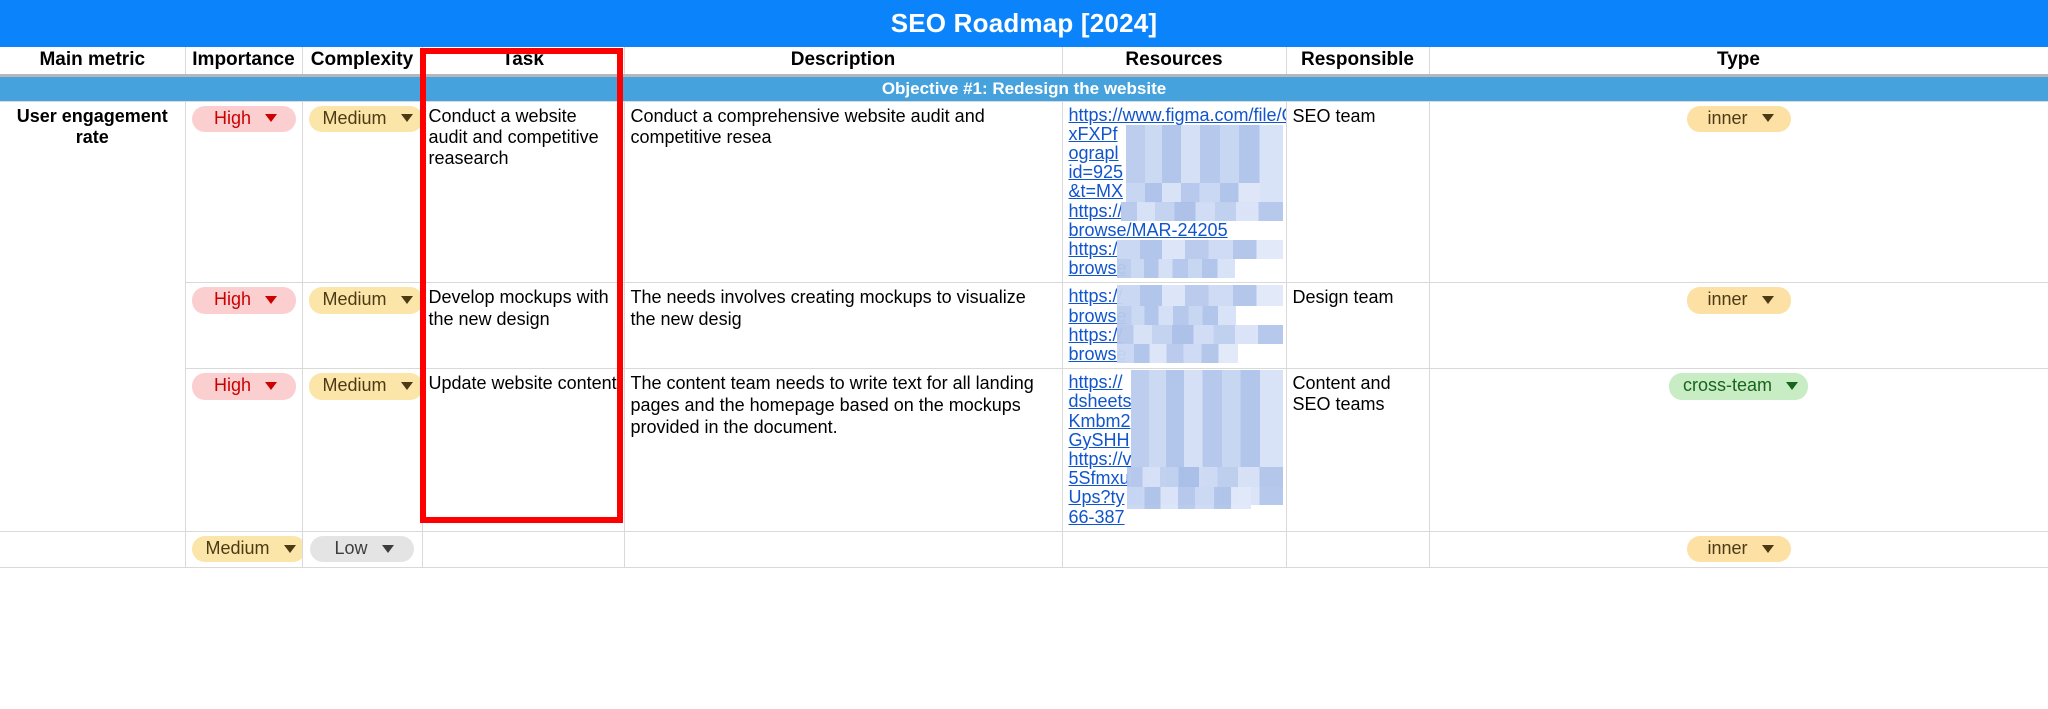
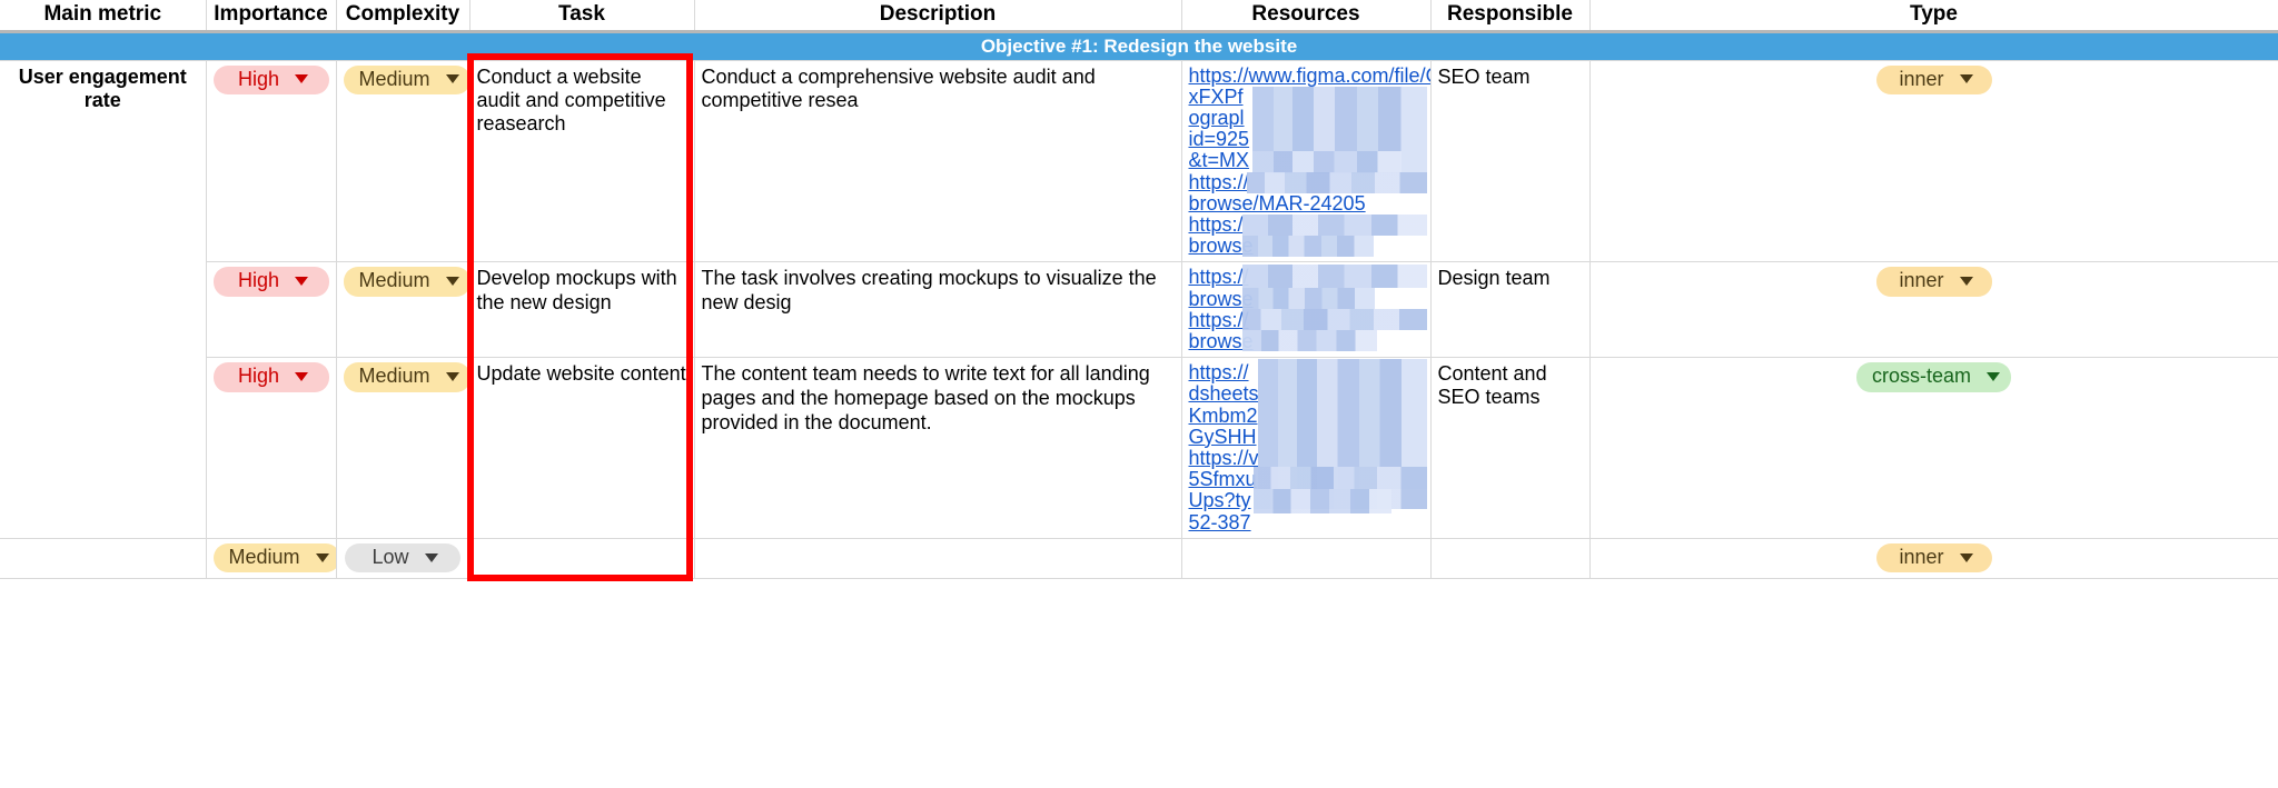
- SEO Roadmap [2024]
  Main metric	Importance	Complexity	Task	Description	Resources	Responsible	Type
  Objective #1: Redesign the website
  User engagement rate	High	Medium	Conduct a website audit and competitive reasearch	Conduct a comprehensive website audit and competitive resea	https://www.figma.com/file/ xFXPf ograpl id=925 &t=MX https:/ browse/MAR-24205 https:/ brows	SEO team	inner
- High	Medium	Develop mockups with the new design	The needs involves creating mockups to visualize the new desig	https:/ brows https:/ brows	Design team	inner
+ High	Medium	Develop mockups with the new design	The task involves creating mockups to visualize the new desig	https:/ brows https:/ brows	Design team	inner
- High	Medium	Update website content	The content team needs to write text for all landing pages and the homepage based on the mockups provided in the document.	https:// dsheets Kmbm2 GySHH https://v 5Sfmxu Ups?ty 66-387	Content and SEO teams	cross-team
+ High	Medium	Update website content	The content team needs to write text for all landing pages and the homepage based on the mockups provided in the document.	https:// dsheets Kmbm2 GySHH https://v 5Sfmxu Ups?ty 52-387	Content and SEO teams	cross-team
  	Medium	Low					inner
